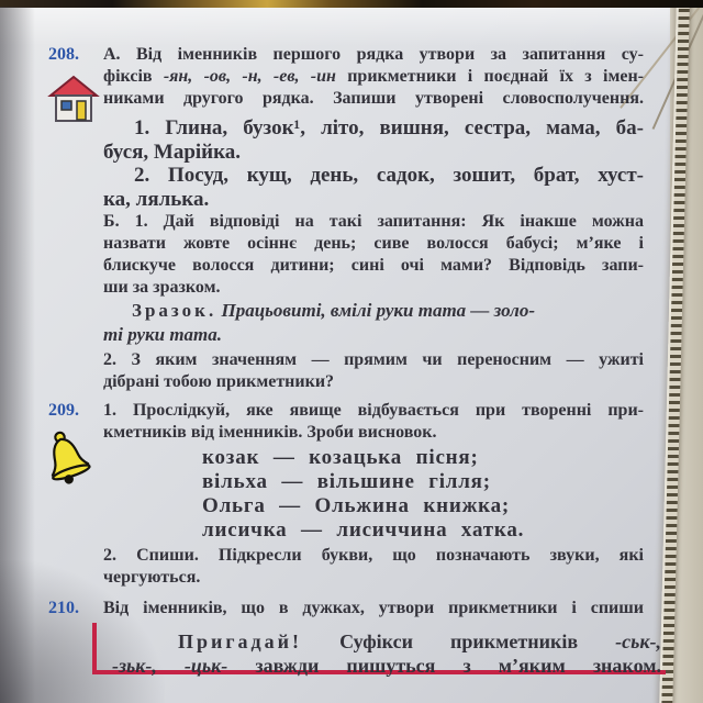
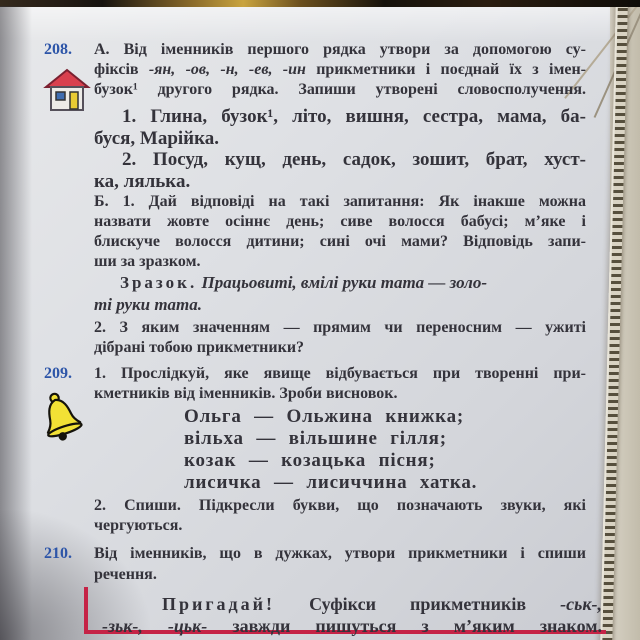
  208.
- А. Від іменників першого рядка утвори за запитання су-
+ А. Від іменників першого рядка утвори за допомогою су-
  фіксів -ян, -ов, -н, -ев, -ин прикметники і поєднай їх з імен-
- никами другого рядка. Запиши утворені словосполучення.
+ бузок¹ другого рядка. Запиши утворені словосполучення.
  1. Глина, бузок¹, літо, вишня, сестра, мама, ба-
  буся, Марійка.
  2. Посуд, кущ, день, садок, зошит, брат, хуст-
  ка, лялька.
  Б. 1. Дай відповіді на такі запитання: Як інакше можна
  назвати жовте осіннє день; сиве волосся бабусі; м’яке і
  блискуче волосся дитини; сині очі мами? Відповідь запи-
  ши за зразком.
  Зразок. Працьовиті, вмілі руки тата — золо-
  ті руки тата.
  2. З яким значенням — прямим чи переносним — ужиті
  дібрані тобою прикметники?
  209.
  1. Прослідкуй, яке явище відбувається при творенні при-
  кметників від іменників. Зроби висновок.
- козак — козацька пісня;
+ Ольга — Ольжина книжка;
  вільха — вільшине гілля;
- Ольга — Ольжина книжка;
+ козак — козацька пісня;
  лисичка — лисиччина хатка.
  2. Спиши. Підкресли букви, що позначають звуки, які
  чергуються.
  210.
  Від іменників, що в дужках, утвори прикметники і спиши
+ речення.
  Пригадай! Суфікси прикметників -ськ-,
  -зьк-, -цьк- завжди пишуться з м’яким знаком.
